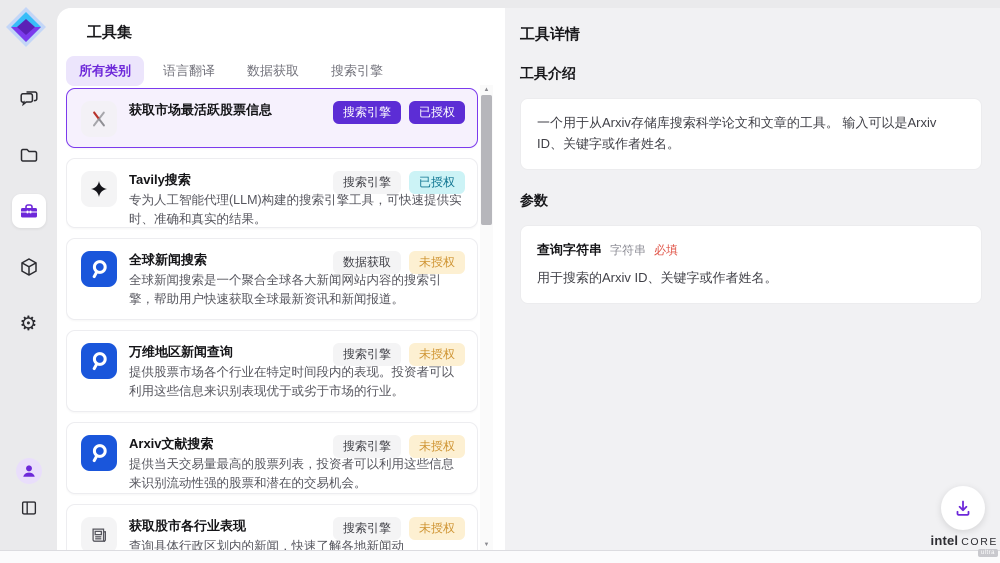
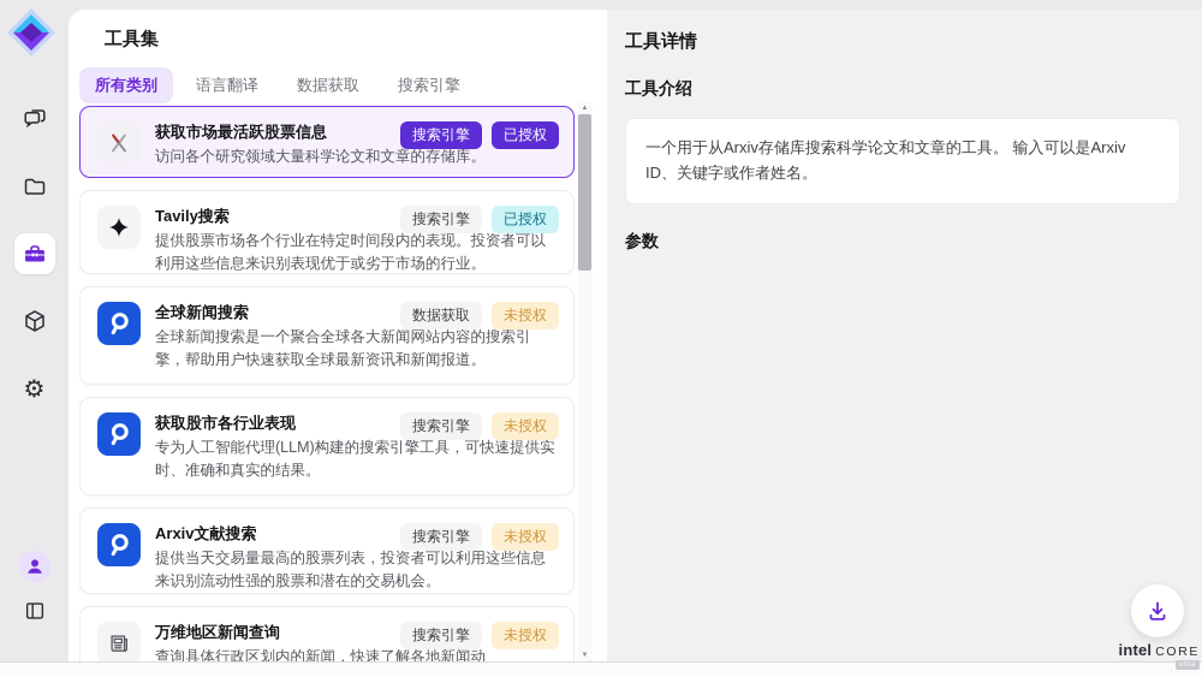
  ⚙
  工具集
  所有类别
  语言翻译
  数据获取
  搜索引擎
  获取市场最活跃股票信息
+ 访问各个研究领域大量科学论文和文章的存储库。
  搜索引擎
  已授权
  Tavily搜索
- 专为人工智能代理(LLM)构建的搜索引擎工具，可快速提供实时、准确和真实的结果。
+ 提供股票市场各个行业在特定时间段内的表现。投资者可以利用这些信息来识别表现优于或劣于市场的行业。
  搜索引擎
  已授权
  全球新闻搜索
  全球新闻搜索是一个聚合全球各大新闻网站内容的搜索引擎，帮助用户快速获取全球最新资讯和新闻报道。
  数据获取
  未授权
- 万维地区新闻查询
+ 获取股市各行业表现
- 提供股票市场各个行业在特定时间段内的表现。投资者可以利用这些信息来识别表现优于或劣于市场的行业。
+ 专为人工智能代理(LLM)构建的搜索引擎工具，可快速提供实时、准确和真实的结果。
  搜索引擎
  未授权
  Arxiv文献搜索
  提供当天交易量最高的股票列表，投资者可以利用这些信息来识别流动性强的股票和潜在的交易机会。
  搜索引擎
  未授权
- 获取股市各行业表现
+ 万维地区新闻查询
  查询具体行政区划内的新闻，快速了解各地新闻动
  搜索引擎
  未授权
  工具详情
  工具介绍
  一个用于从Arxiv存储库搜索科学论文和文章的工具。 输入可以是Arxiv ID、关键字或作者姓名。
  参数
- 查询字符串
- 字符串
- 必填
- 用于搜索的Arxiv ID、关键字或作者姓名。
  intel
  CORE
